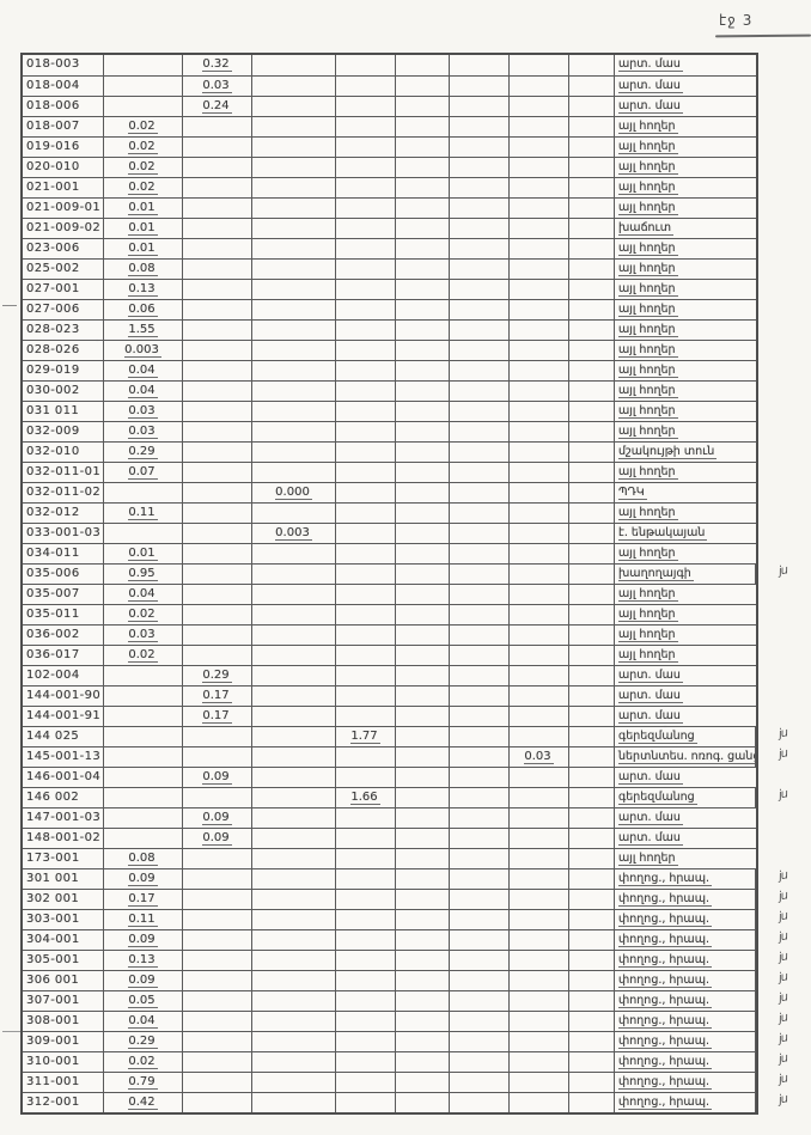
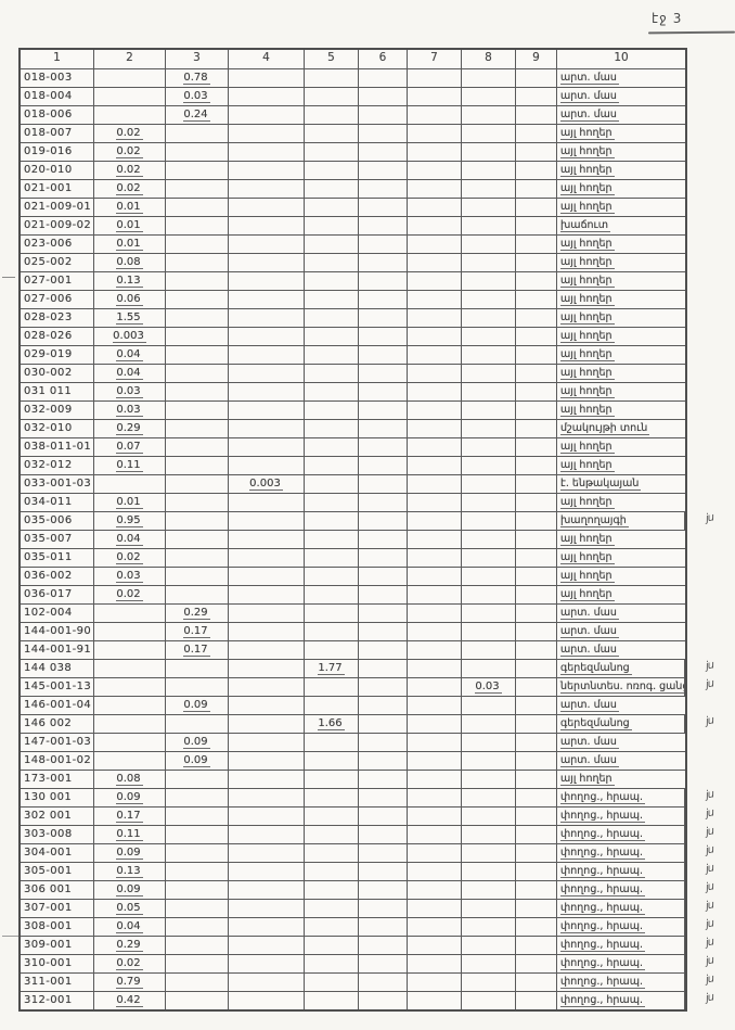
  էջ 3
+ 1
+ 2
+ 3
+ 4
+ 5
+ 6
+ 7
+ 8
+ 9
+ 10
  018-003
- 0.32
+ 0.78
  արտ. մաս
  018-004
  0.03
  արտ. մաս
  018-006
  0.24
  արտ. մաս
  018-007
  0.02
  այլ հողեր
  019-016
  0.02
  այլ հողեր
  020-010
  0.02
  այլ հողեր
  021-001
  0.02
  այլ հողեր
  021-009-01
  0.01
  այլ հողեր
  021-009-02
  0.01
  խաճուտ
  023-006
  0.01
  այլ հողեր
  025-002
  0.08
  այլ հողեր
  027-001
  0.13
  այլ հողեր
  027-006
  0.06
  այլ հողեր
  028-023
  1.55
  այլ հողեր
  028-026
  0.003
  այլ հողեր
  029-019
  0.04
  այլ հողեր
  030-002
  0.04
  այլ հողեր
  031 011
  0.03
  այլ հողեր
  032-009
  0.03
  այլ հողեր
  032-010
  0.29
  մշակույթի տուն
- 032-011-01
+ 038-011-01
  0.07
  այլ հողեր
- 032-011-02
- 0.000
- ՊԴԿ
  032-012
  0.11
  այլ հողեր
  033-001-03
  0.003
  է. ենթակայան
  034-011
  0.01
  այլ հողեր
  035-006
  0.95
  խաղողայգի
  035-007
  0.04
  այլ հողեր
  035-011
  0.02
  այլ հողեր
  036-002
  0.03
  այլ հողեր
  036-017
  0.02
  այլ հողեր
  102-004
  0.29
  արտ. մաս
  144-001-90
  0.17
  արտ. մաս
  144-001-91
  0.17
  արտ. մաս
- 144 025
+ 144 038
  1.77
  գերեզմանոց
  145-001-13
  0.03
  ներտնտես. ոռոգ. ցան
  146-001-04
  0.09
  արտ. մաս
  146 002
  1.66
  գերեզմանոց
  147-001-03
  0.09
  արտ. մաս
  148-001-02
  0.09
  արտ. մաս
  173-001
  0.08
  այլ հողեր
- 301 001
+ 130 001
  0.09
  փողոց., հրապ.
  302 001
  0.17
  փողոց., հրապ.
- 303-001
+ 303-008
  0.11
  փողոց., հրապ.
  304-001
  0.09
  փողոց., հրապ.
  305-001
  0.13
  փողոց., հրապ.
  306 001
  0.09
  փողոց., հրապ.
  307-001
  0.05
  փողոց., հրապ.
  308-001
  0.04
  փողոց., հրապ.
  309-001
  0.29
  փողոց., հրապ.
  310-001
  0.02
  փողոց., հրապ.
  311-001
  0.79
  փողոց., հրապ.
  312-001
  0.42
  փողոց., հրապ.
